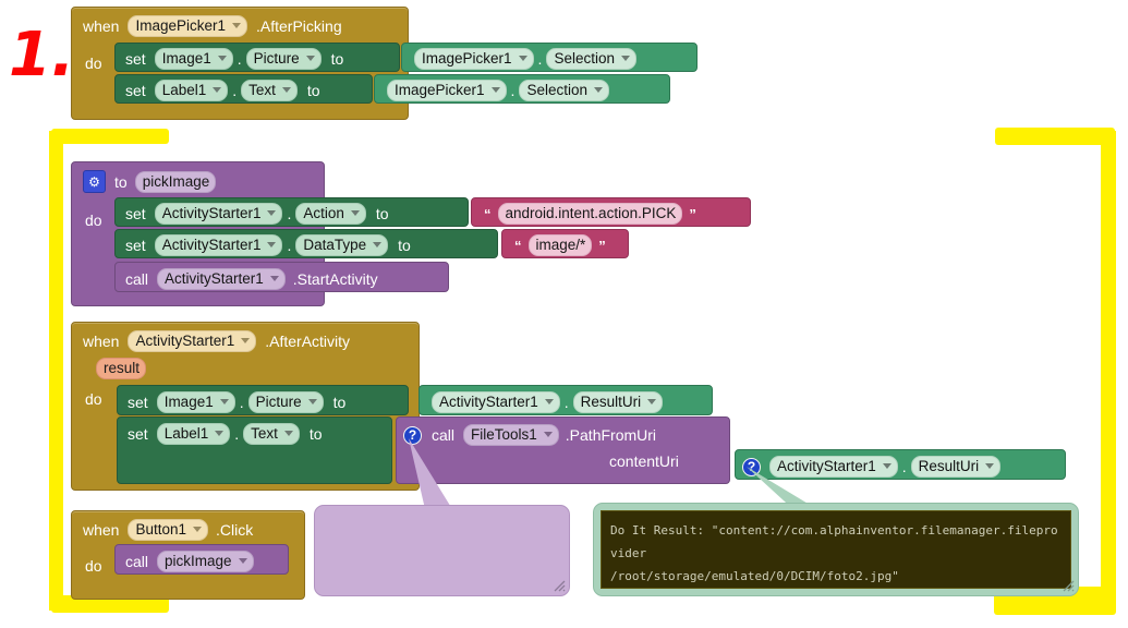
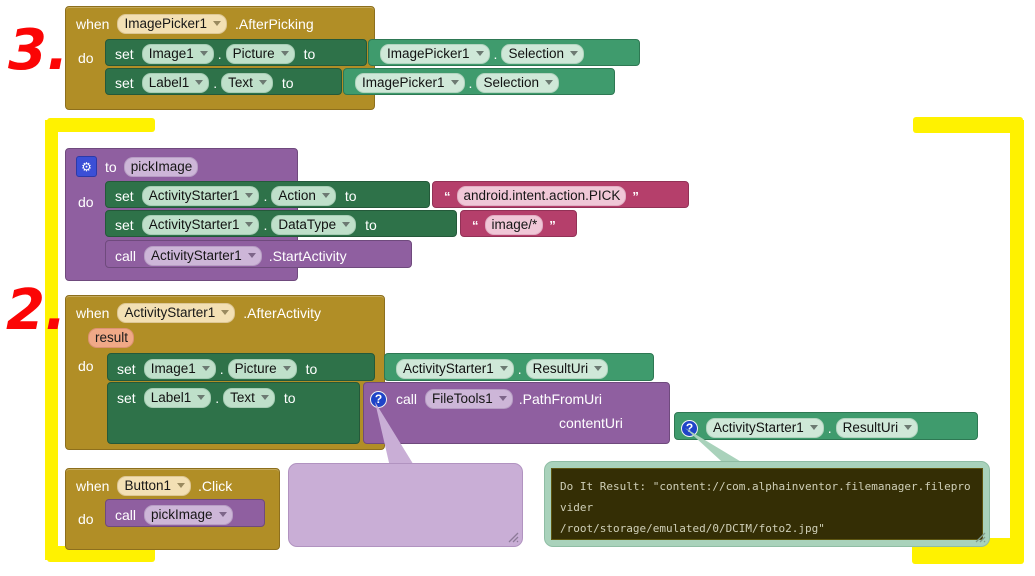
- 1.
+ 3.
+ 2.
  when
  ImagePicker1
  .AfterPicking
  do
  set
  Image1
  .
  Picture
  to
  ImagePicker1
  .
  Selection
  set
  Label1
  .
  Text
  to
  ImagePicker1
  .
  Selection
  ⚙
  to
  pickImage
  do
  set
  ActivityStarter1
  .
  Action
  to
  “
  android.intent.action.PICK
  ”
  set
  ActivityStarter1
  .
  DataType
  to
  “
  image/*
  ”
  call
  ActivityStarter1
  .StartActivity
  when
  ActivityStarter1
  .AfterActivity
  result
  do
  set
  Image1
  .
  Picture
  to
  ActivityStarter1
  .
  ResultUri
  set
  Label1
  .
  Text
  to
  ?
  call
  FileTools1
  .PathFromUri
  contentUri
  ?
  ActivityStarter1
  .
  ResultUri
  when
  Button1
  .Click
  do
  call
  pickImage
  Do It Result: "content://com.alphainventor.filemanager.fileprovider
  /root/storage/emulated/0/DCIM/foto2.jpg"
